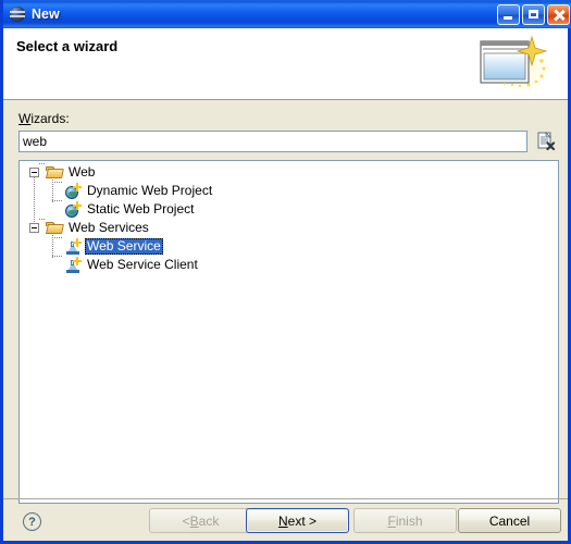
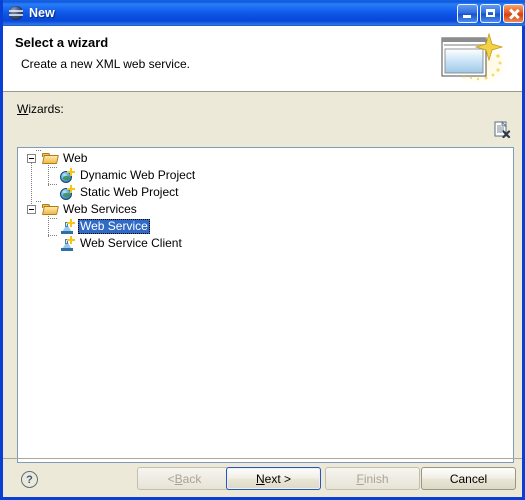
  New
  Select a wizard
+ Create a new XML web service.
  Wizards:
- web
  Web
  Dynamic Web Project
  Static Web Project
  Web Services
  Web Service
  Web Service Client
  ?
  <
  B
  ack
  N
  ext >
  F
  inish
  Cancel
